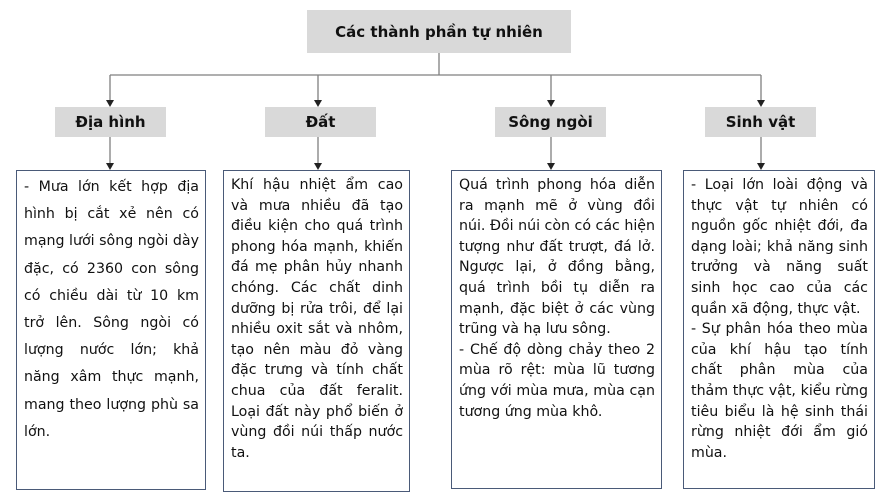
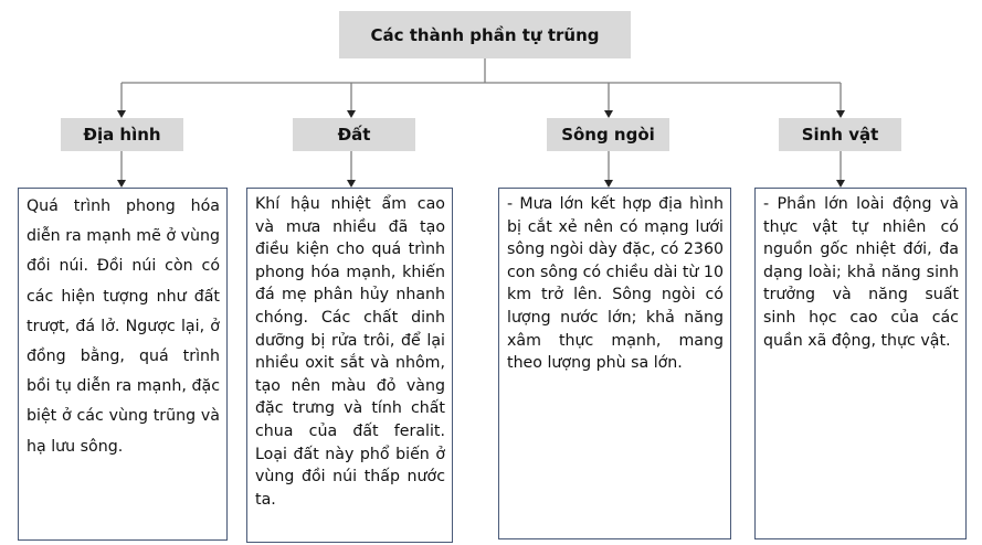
- Các thành phần tự nhiên
+ Các thành phần tự trũng
  Địa hình
  Đất
  Sông ngòi
  Sinh vật
- - Mưa lớn kết hợp địa hình bị cắt xẻ nên có mạng lưới sông ngòi dày đặc, có 2360 con sông có chiều dài từ 10 km trở lên. Sông ngòi có lượng nước lớn; khả năng xâm thực mạnh, mang theo lượng phù sa lớn.
+ Quá trình phong hóa diễn ra mạnh mẽ ở vùng đồi núi. Đồi núi còn có các hiện tượng như đất trượt, đá lở. Ngược lại, ở đồng bằng, quá trình bồi tụ diễn ra mạnh, đặc biệt ở các vùng trũng và hạ lưu sông.
  Khí hậu nhiệt ẩm cao và mưa nhiều đã tạo điều kiện cho quá trình phong hóa mạnh, khiến đá mẹ phân hủy nhanh chóng. Các chất dinh dưỡng bị rửa trôi, để lại nhiều oxit sắt và nhôm, tạo nên màu đỏ vàng đặc trưng và tính chất chua của đất feralit. Loại đất này phổ biến ở vùng đồi núi thấp nước ta.
- Quá trình phong hóa diễn ra mạnh mẽ ở vùng đồi núi. Đồi núi còn có các hiện tượng như đất trượt, đá lở. Ngược lại, ở đồng bằng, quá trình bồi tụ diễn ra mạnh, đặc biệt ở các vùng trũng và hạ lưu sông.
+ - Mưa lớn kết hợp địa hình bị cắt xẻ nên có mạng lưới sông ngòi dày đặc, có 2360 con sông có chiều dài từ 10 km trở lên. Sông ngòi có lượng nước lớn; khả năng xâm thực mạnh, mang theo lượng phù sa lớn.
- - Chế độ dòng chảy theo 2 mùa rõ rệt: mùa lũ tương ứng với mùa mưa, mùa cạn tương ứng mùa khô.
- - Loại lớn loài động và thực vật tự nhiên có nguồn gốc nhiệt đới, đa dạng loài; khả năng sinh trưởng và năng suất sinh học cao của các quần xã động, thực vật.
+ - Phần lớn loài động và thực vật tự nhiên có nguồn gốc nhiệt đới, đa dạng loài; khả năng sinh trưởng và năng suất sinh học cao của các quần xã động, thực vật.
- - Sự phân hóa theo mùa của khí hậu tạo tính chất phân mùa của thảm thực vật, kiểu rừng tiêu biểu là hệ sinh thái rừng nhiệt đới ẩm gió mùa.
